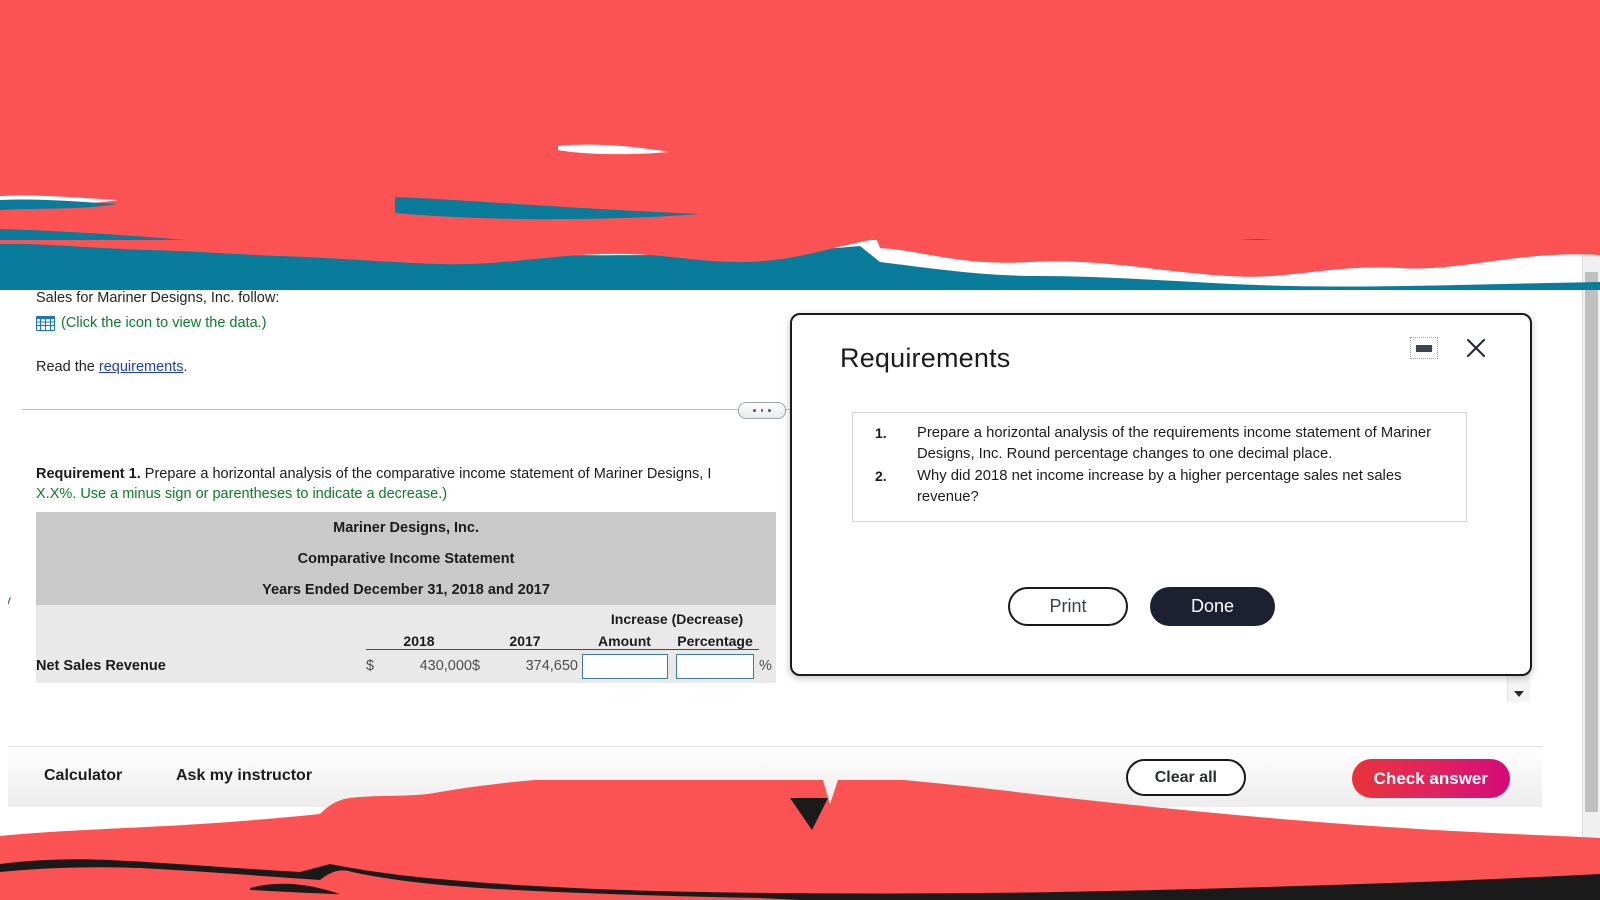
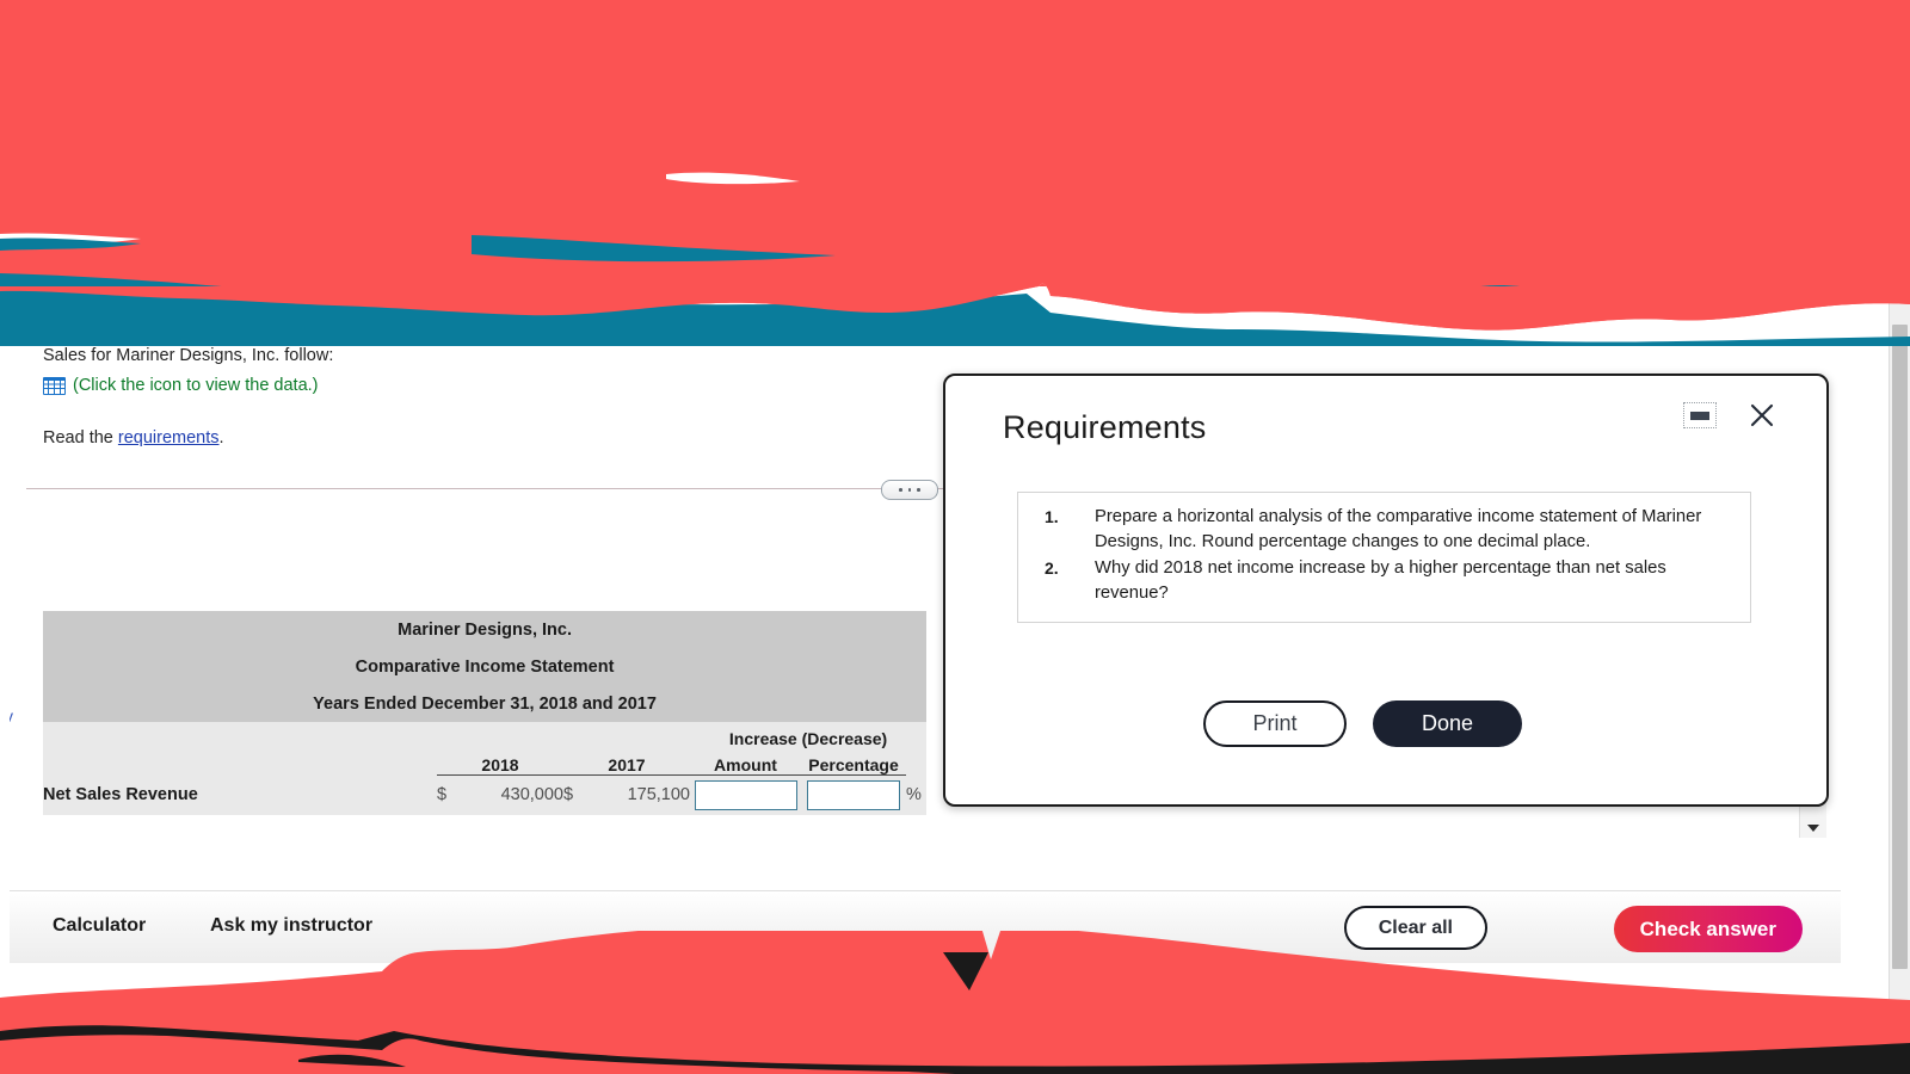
  Sales for Mariner Designs, Inc. follow:
  (Click the icon to view the data.)
  Read the requirements.
- Requirement 1. Prepare a horizontal analysis of the comparative income statement of Mariner Designs, I
- X.X%. Use a minus sign or parentheses to indicate a decrease.)
  Mariner Designs, Inc.
  Comparative Income Statement
  Years Ended December 31, 2018 and 2017
  			Increase (Decrease)
  	2018	2017	Amount	Percentage
- Net Sales Revenue	$	430,000	$	374,650			%
+ Net Sales Revenue	$	430,000	$	175,100			%
  v
  Calculator
  Ask my instructor
  Clear all
  Check answer
  Requirements
  1.
- Prepare a horizontal analysis of the requirements income statement of Mariner Designs, Inc. Round percentage changes to one decimal place.
+ Prepare a horizontal analysis of the comparative income statement of Mariner Designs, Inc. Round percentage changes to one decimal place.
  2.
- Why did 2018 net income increase by a higher percentage sales net sales revenue?
+ Why did 2018 net income increase by a higher percentage than net sales revenue?
  Print
  Done
